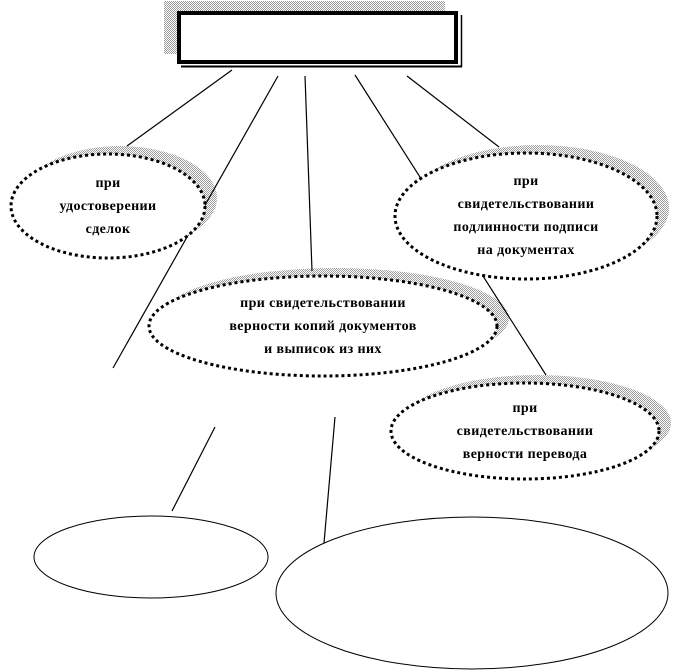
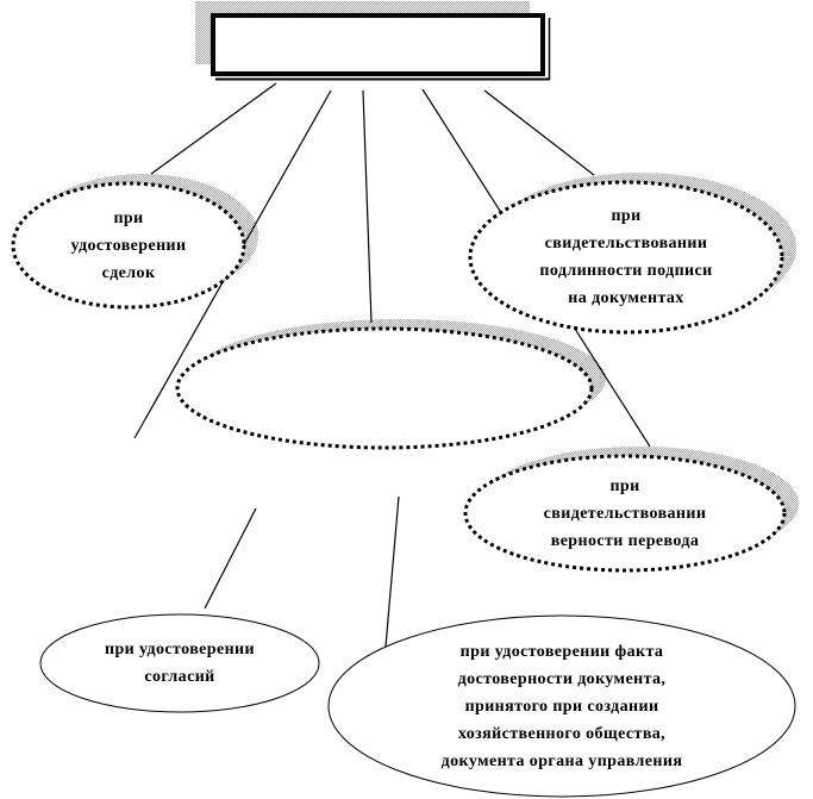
  при
  удостоверении
  сделок
  при
  свидетельствовании
  подлинности подписи
  на документах
- при свидетельствовании
- верности копий документов
- и выписок из них
  при
  свидетельствовании
  верности перевода
+ при удостоверении
+ согласий
+ при удостоверении факта
+ достоверности документа,
+ принятого при создании
+ хозяйственного общества,
+ документа органа управления
